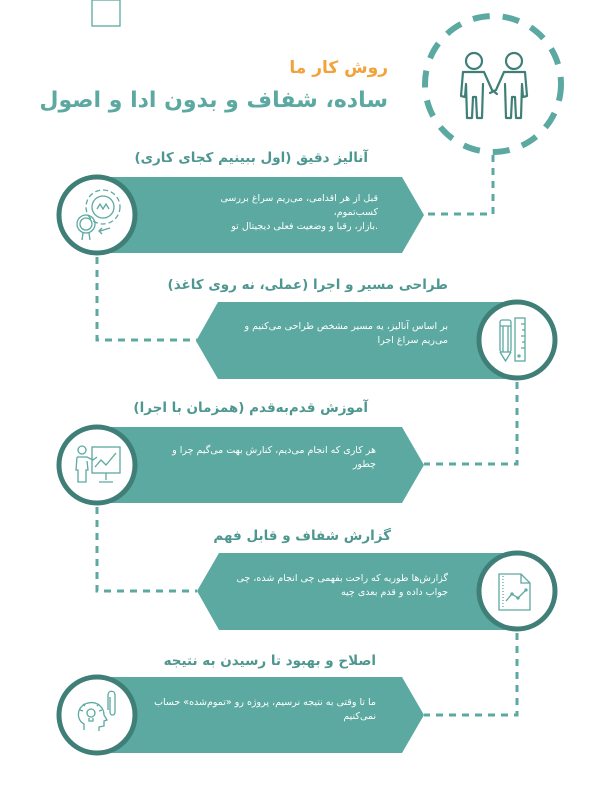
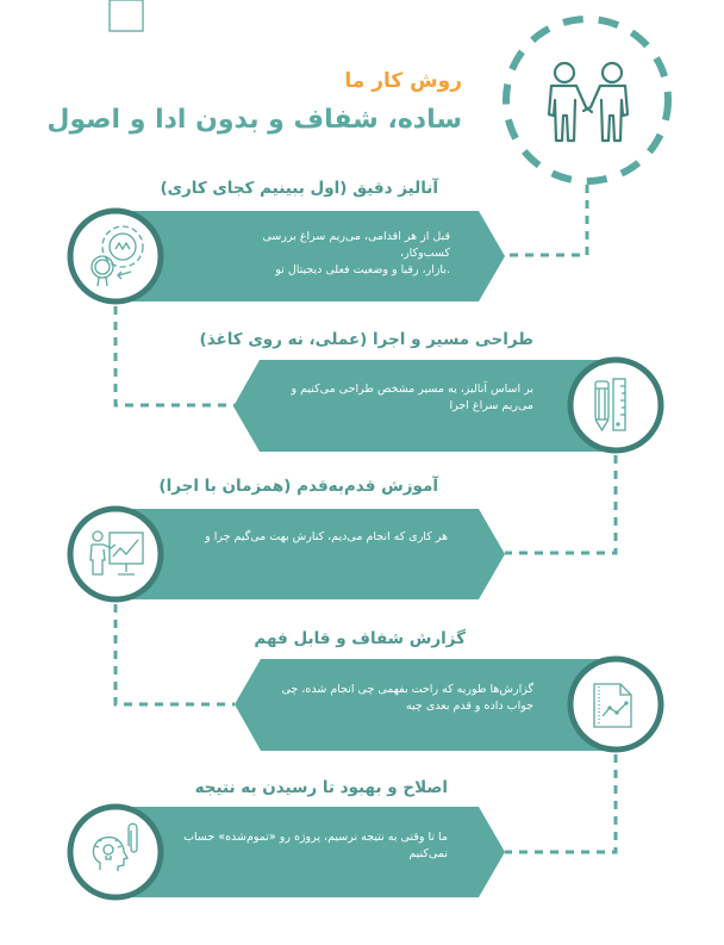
  روش کار ما
  ساده، شفاف و بدون ادا و اصول
  آنالیز دقیق (اول ببینیم کجای کاری)
- قبل از هر اقدامی، می‌ریم سراغ بررسی کسب‌تموم،
+ قبل از هر اقدامی، می‌ریم سراغ بررسی کسب‌وکار،
  .بازار، رقبا و وضعیت فعلی دیجیتال تو
  طراحی مسیر و اجرا (عملی، نه روی کاغذ)
  بر اساس آنالیز، یه مسیر مشخص طراحی می‌کنیم و
  می‌ریم سراغ اجرا
  آموزش قدم‌به‌قدم (همزمان با اجرا)
  هر کاری که انجام می‌دیم، کنارش بهت می‌گیم چرا و
- چطور
  گزارش شفاف و قابل فهم
  گزارش‌ها طوریه که راحت بفهمی چی انجام شده، چی
  جواب داده و قدم بعدی چیه
  اصلاح و بهبود تا رسیدن به نتیجه
  ما تا وقتی به نتیجه نرسیم، پروژه رو «تموم‌شده» حساب
  نمی‌کنیم
